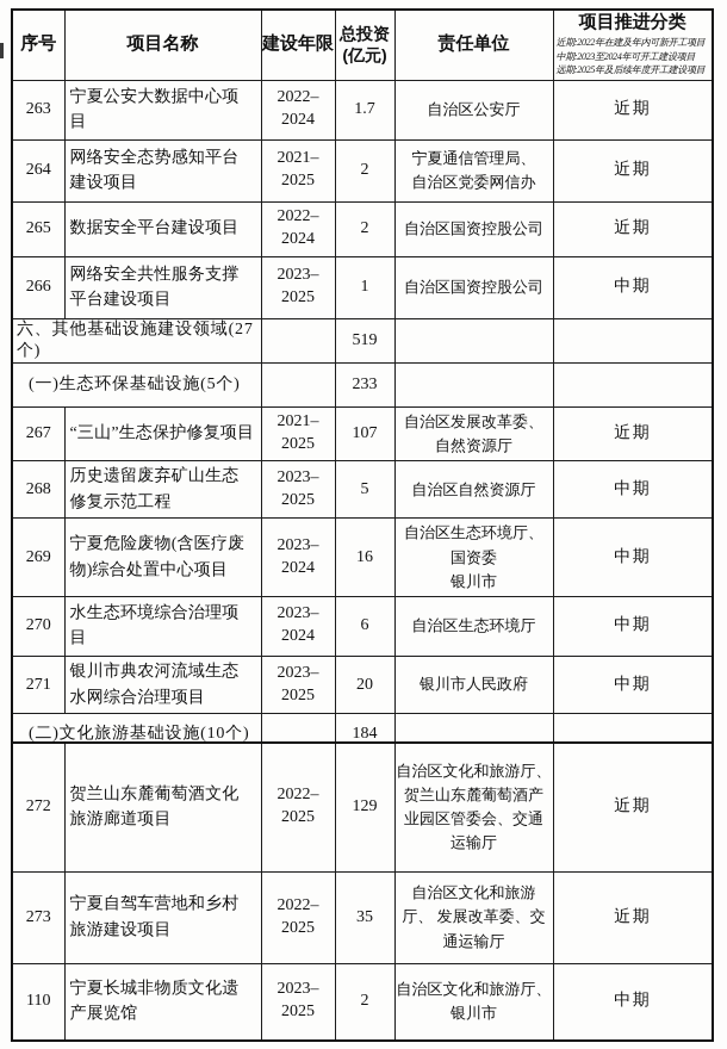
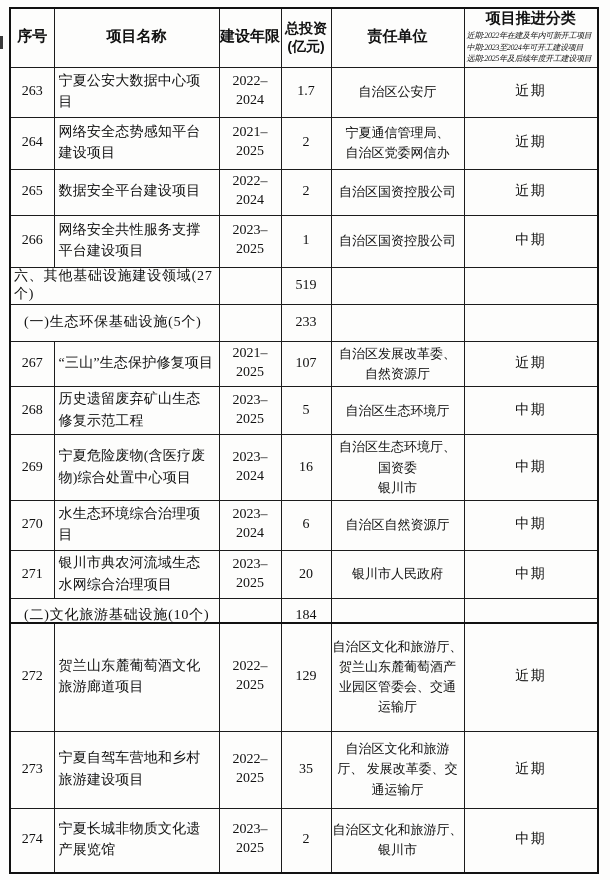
  序号	项目名称	建设年限	总投资 (亿元)	责任单位	项目推进分类 近期:2022年在建及年内可新开工项目 中期:2023至2024年可开工建设项目 远期:2025年及后续年度开工建设项目
  263	宁夏公安大数据中心项目	2022– 2024	1.7	自治区公安厅	近期
  264	网络安全态势感知平台建设项目	2021– 2025	2	宁夏通信管理局、 自治区党委网信办	近期
  265	数据安全平台建设项目	2022– 2024	2	自治区国资控股公司	近期
  266	网络安全共性服务支撑平台建设项目	2023– 2025	1	自治区国资控股公司	中期
  六、其他基础设施建设领域(27个)		519
  (一)生态环保基础设施(5个)		233
  267	“三山”生态保护修复项目	2021– 2025	107	自治区发展改革委、 自然资源厅	近期
- 268	历史遗留废弃矿山生态修复示范工程	2023– 2025	5	自治区自然资源厅	中期
+ 268	历史遗留废弃矿山生态修复示范工程	2023– 2025	5	自治区生态环境厅	中期
  269	宁夏危险废物(含医疗废物)综合处置中心项目	2023– 2024	16	自治区生态环境厅、 国资委 银川市	中期
- 270	水生态环境综合治理项目	2023– 2024	6	自治区生态环境厅	中期
+ 270	水生态环境综合治理项目	2023– 2024	6	自治区自然资源厅	中期
  271	银川市典农河流域生态水网综合治理项目	2023– 2025	20	银川市人民政府	中期
  (二)文化旅游基础设施(10个)		184
  272	贺兰山东麓葡萄酒文化旅游廊道项目	2022– 2025	129	自治区文化和旅游厅、 贺兰山东麓葡萄酒产 业园区管委会、交通 运输厅	近期
  273	宁夏自驾车营地和乡村旅游建设项目	2022– 2025	35	自治区文化和旅游 厅、 发展改革委、交 通运输厅	近期
- 110	宁夏长城非物质文化遗产展览馆	2023– 2025	2	自治区文化和旅游厅、 银川市	中期
+ 274	宁夏长城非物质文化遗产展览馆	2023– 2025	2	自治区文化和旅游厅、 银川市	中期
